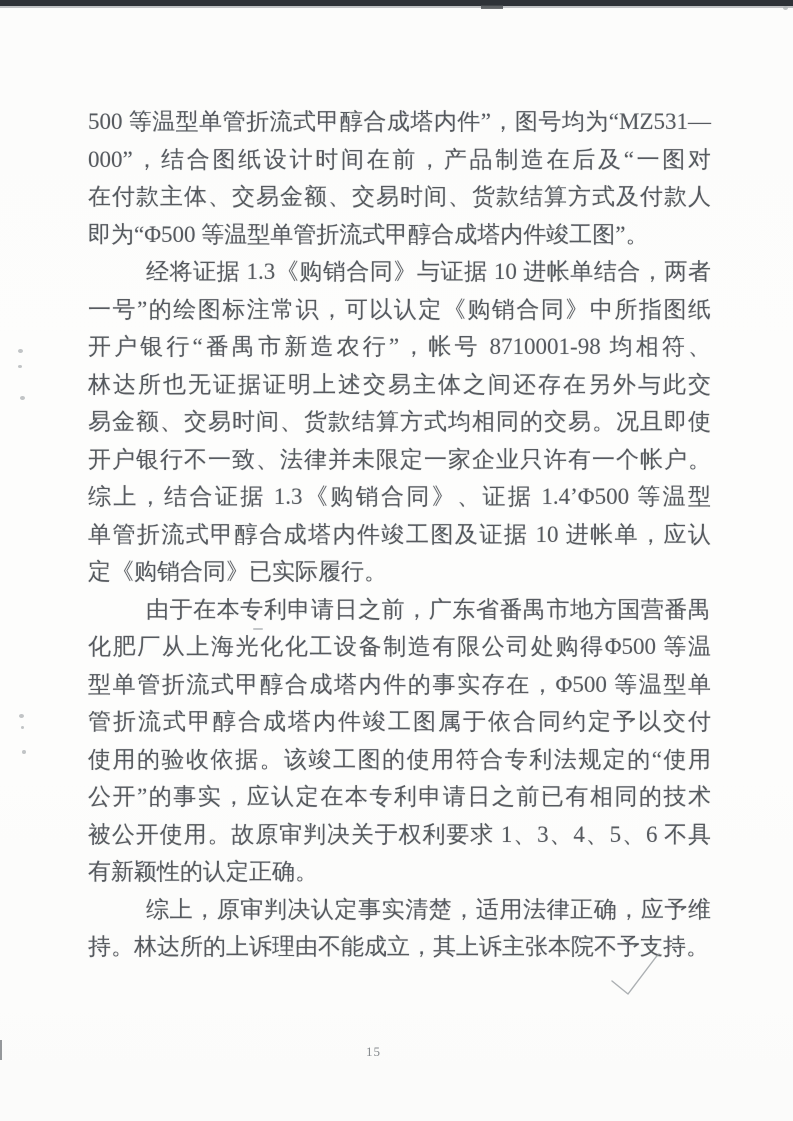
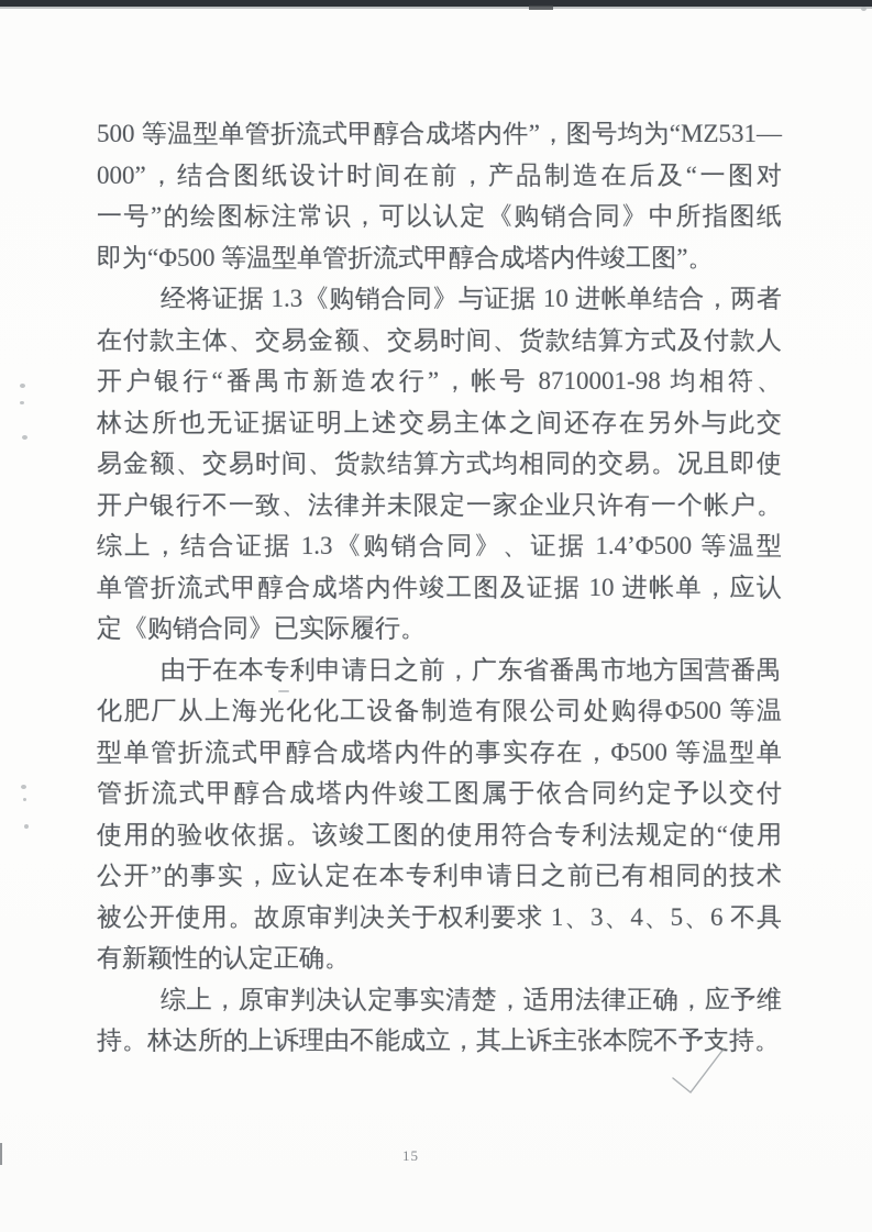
  500 等温型单管折流式甲醇合成塔内件”，图号均为“MZ531—
  000”，结合图纸设计时间在前，产品制造在后及“一图对
- 在付款主体、交易金额、交易时间、货款结算方式及付款人
+ 一号”的绘图标注常识，可以认定《购销合同》中所指图纸
  即为“Φ500 等温型单管折流式甲醇合成塔内件竣工图”。
  经将证据 1.3《购销合同》与证据 10 进帐单结合，两者
- 一号”的绘图标注常识，可以认定《购销合同》中所指图纸
+ 在付款主体、交易金额、交易时间、货款结算方式及付款人
  开户银行“番禺市新造农行”，帐号 8710001-98 均相符、
  林达所也无证据证明上述交易主体之间还存在另外与此交
  易金额、交易时间、货款结算方式均相同的交易。况且即使
  开户银行不一致、法律并未限定一家企业只许有一个帐户。
  综上，结合证据 1.3《购销合同》、证据 1.4’Φ500 等温型
  单管折流式甲醇合成塔内件竣工图及证据 10 进帐单，应认
  定《购销合同》已实际履行。
  由于在本专利申请日之前，广东省番禺市地方国营番禺
  化肥厂从上海光化化工设备制造有限公司处购得Φ500 等温
  型单管折流式甲醇合成塔内件的事实存在，Φ500 等温型单
  管折流式甲醇合成塔内件竣工图属于依合同约定予以交付
  使用的验收依据。该竣工图的使用符合专利法规定的“使用
  公开”的事实，应认定在本专利申请日之前已有相同的技术
  被公开使用。故原审判决关于权利要求 1、3、4、5、6 不具
  有新颖性的认定正确。
  综上，原审判决认定事实清楚，适用法律正确，应予维
  持。林达所的上诉理由不能成立，其上诉主张本院不予支持。
  15
